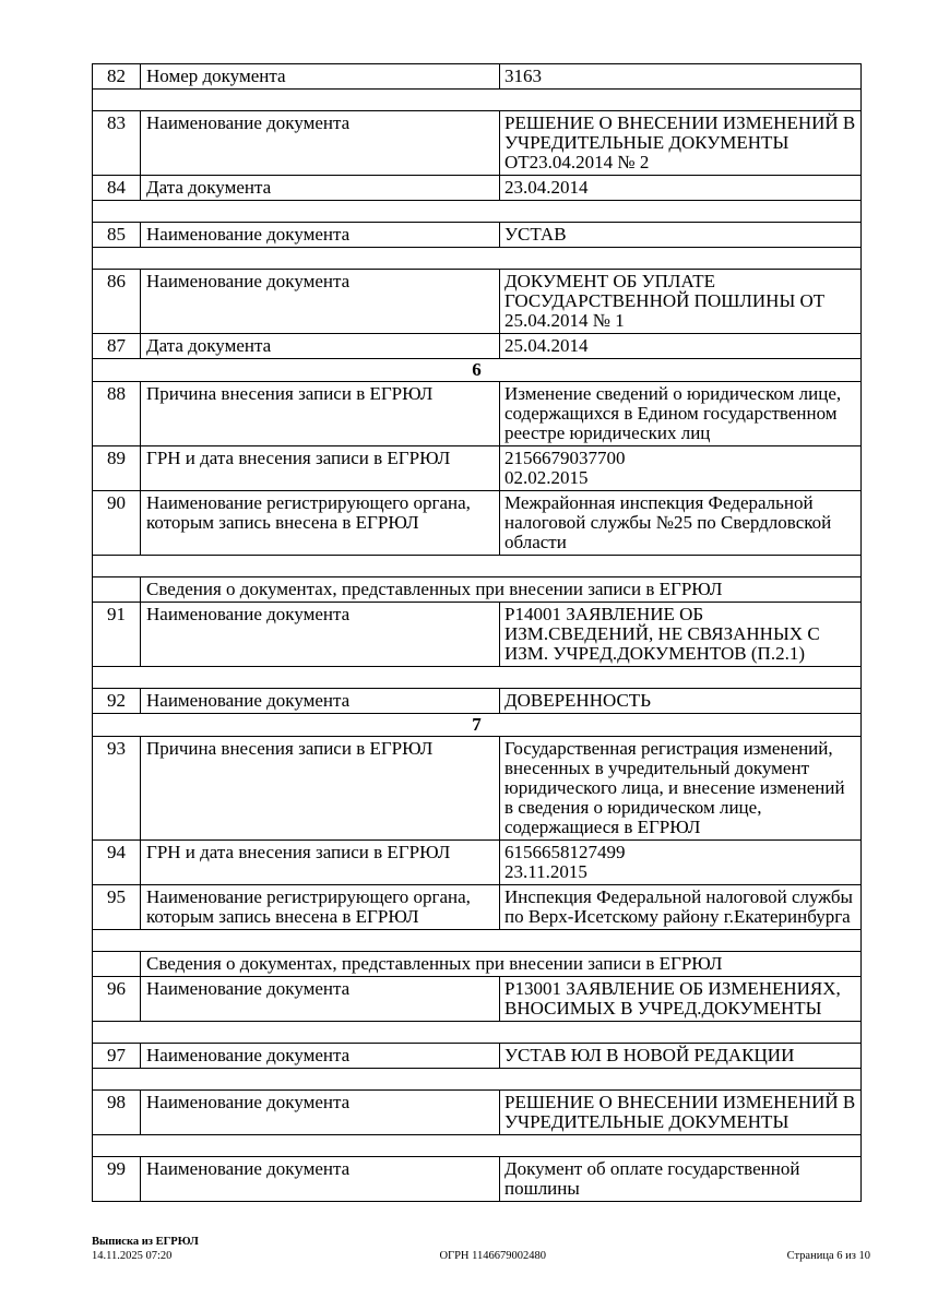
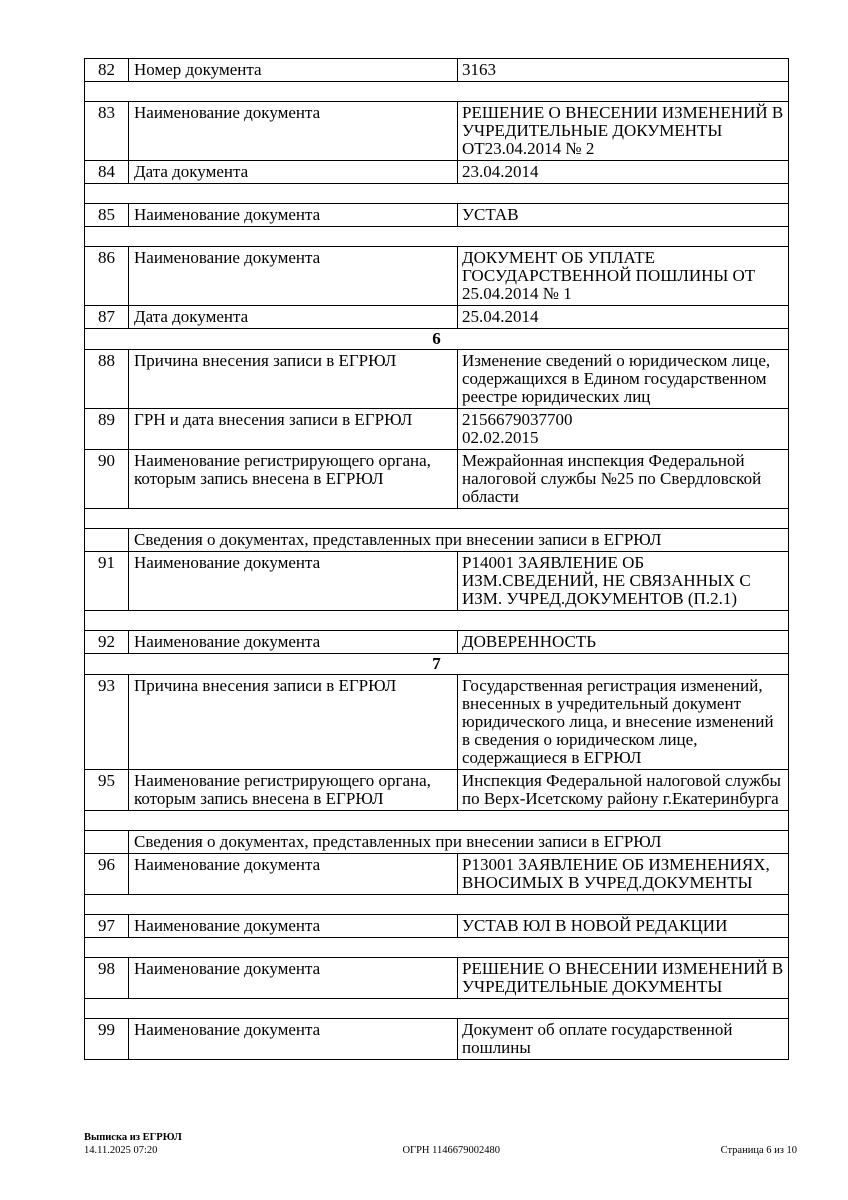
  82	Номер документа	3163
  83	Наименование документа	РЕШЕНИЕ О ВНЕСЕНИИ ИЗМЕНЕНИЙ В УЧРЕДИТЕЛЬНЫЕ ДОКУМЕНТЫ ОТ23.04.2014 № 2
  84	Дата документа	23.04.2014
  85	Наименование документа	УСТАВ
  86	Наименование документа	ДОКУМЕНТ ОБ УПЛАТЕ ГОСУДАРСТВЕННОЙ ПОШЛИНЫ ОТ 25.04.2014 № 1
  87	Дата документа	25.04.2014
  6
  88	Причина внесения записи в ЕГРЮЛ	Изменение сведений о юридическом лице, содержащихся в Едином государственном реестре юридических лиц
  89	ГРН и дата внесения записи в ЕГРЮЛ	2156679037700 02.02.2015
  90	Наименование регистрирующего органа, которым запись внесена в ЕГРЮЛ	Межрайонная инспекция Федеральной налоговой службы №25 по Свердловской области
  	Сведения о документах, представленных при внесении записи в ЕГРЮЛ
  91	Наименование документа	Р14001 ЗАЯВЛЕНИЕ ОБ ИЗМ.СВЕДЕНИЙ, НЕ СВЯЗАННЫХ С ИЗМ. УЧРЕД.ДОКУМЕНТОВ (П.2.1)
  92	Наименование документа	ДОВЕРЕННОСТЬ
  7
  93	Причина внесения записи в ЕГРЮЛ	Государственная регистрация изменений, внесенных в учредительный документ юридического лица, и внесение изменений в сведения о юридическом лице, содержащиеся в ЕГРЮЛ
- 94	ГРН и дата внесения записи в ЕГРЮЛ	6156658127499 23.11.2015
  95	Наименование регистрирующего органа, которым запись внесена в ЕГРЮЛ	Инспекция Федеральной налоговой службы по Верх-Исетскому району г.Екатеринбурга
  	Сведения о документах, представленных при внесении записи в ЕГРЮЛ
  96	Наименование документа	Р13001 ЗАЯВЛЕНИЕ ОБ ИЗМЕНЕНИЯХ, ВНОСИМЫХ В УЧРЕД.ДОКУМЕНТЫ
  97	Наименование документа	УСТАВ ЮЛ В НОВОЙ РЕДАКЦИИ
  98	Наименование документа	РЕШЕНИЕ О ВНЕСЕНИИ ИЗМЕНЕНИЙ В УЧРЕДИТЕЛЬНЫЕ ДОКУМЕНТЫ
  99	Наименование документа	Документ об оплате государственной пошлины
  Выписка из ЕГРЮЛ
  14.11.2025 07:20
  ОГРН 1146679002480
  Страница 6 из 10
